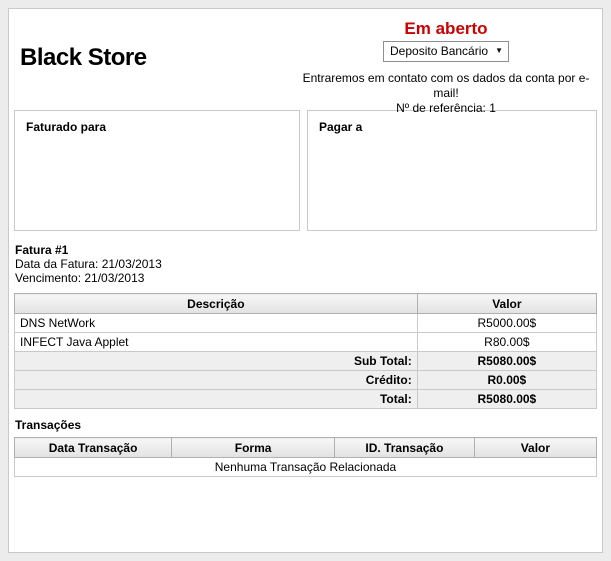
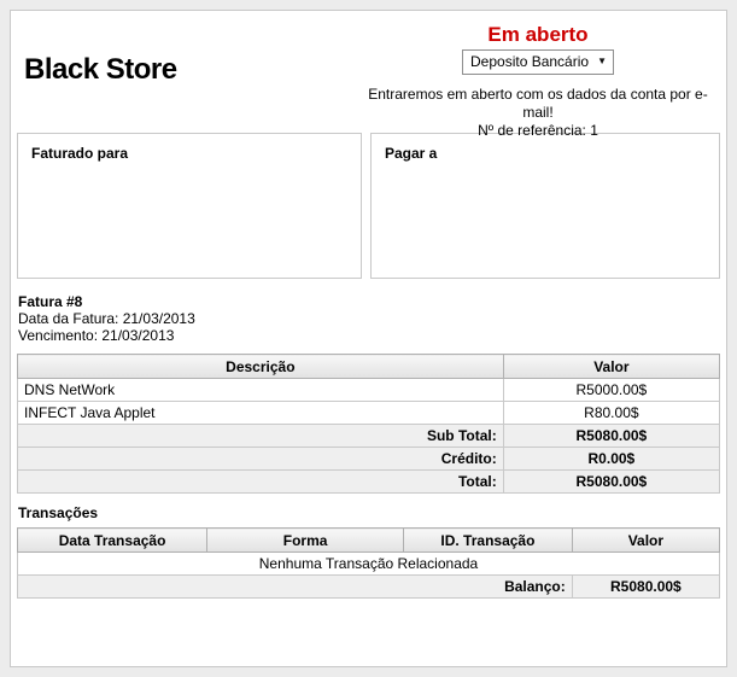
  Black Store
  Em aberto
  Deposito Bancário
  ▼
- Entraremos em contato com os dados da conta por e-mail!
+ Entraremos em aberto com os dados da conta por e-mail!
  Nº de referência: 1
  Faturado para
  Pagar a
- Fatura #1
+ Fatura #8
  Data da Fatura: 21/03/2013
  Vencimento: 21/03/2013
  Descrição	Valor
  DNS NetWork	R5000.00$
  INFECT Java Applet	R80.00$
  Sub Total:	R5080.00$
  Crédito:	R0.00$
  Total:	R5080.00$
  Transações
  Data Transação	Forma	ID. Transação	Valor
  Nenhuma Transação Relacionada
+ Balanço:	R5080.00$
